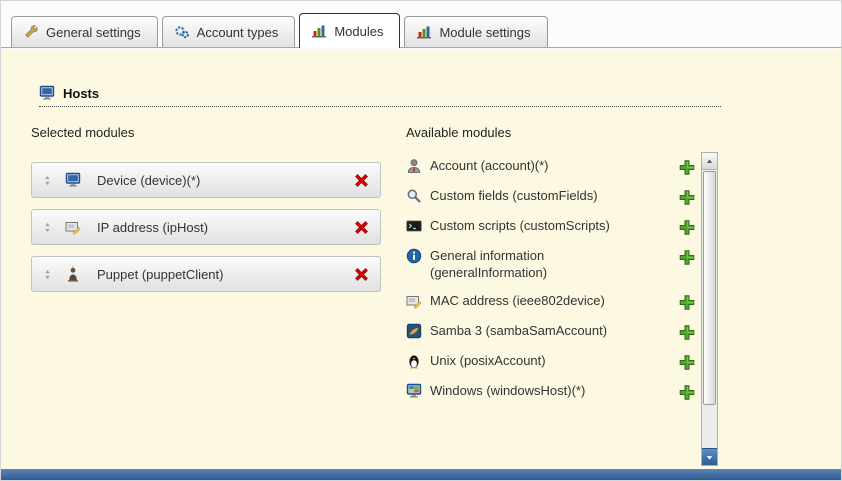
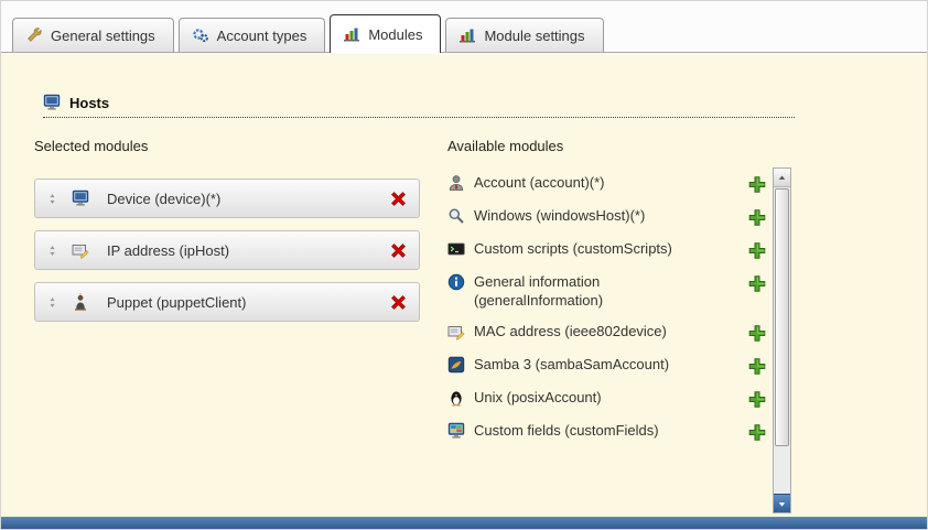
  General settings
  Account types
  Modules
  Module settings
  Hosts
  Selected modules
  Device (device)(*)
  IP address (ipHost)
  Puppet (puppetClient)
  Available modules
  Account (account)(*)
- Custom fields (customFields)
+ Windows (windowsHost)(*)
  Custom scripts (customScripts)
  General information (generalInformation)
  MAC address (ieee802device)
  Samba 3 (sambaSamAccount)
  Unix (posixAccount)
- Windows (windowsHost)(*)
+ Custom fields (customFields)
